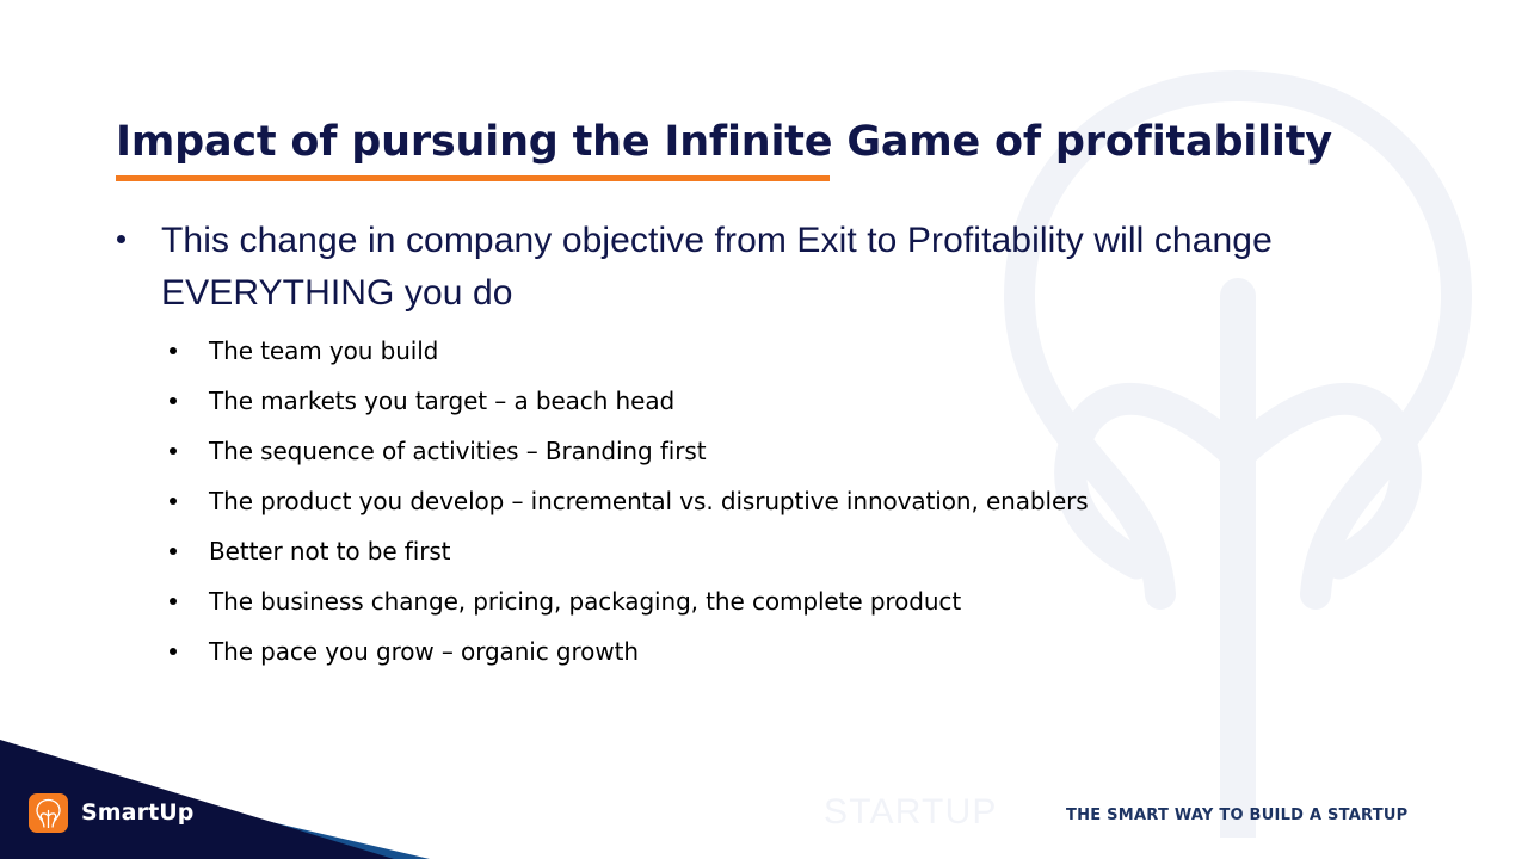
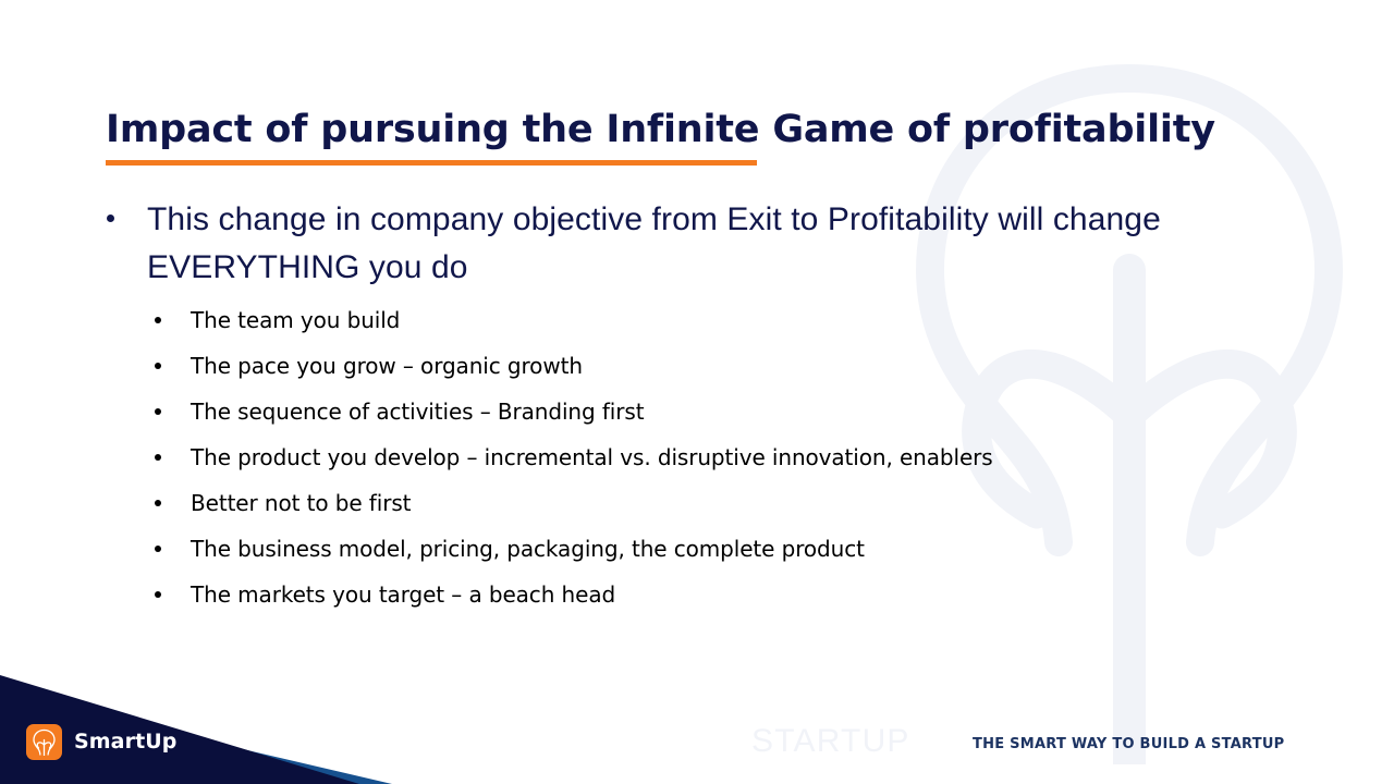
  Impact of pursuing the Infinite Game of profitability
  This change in company objective from Exit to Profitability will change EVERYTHING you do
  The team you build
- The markets you target – a beach head
+ The pace you grow – organic growth
  The sequence of activities – Branding first
  The product you develop – incremental vs. disruptive innovation, enablers
  Better not to be first
- The business change, pricing, packaging, the complete product
+ The business model, pricing, packaging, the complete product
- The pace you grow – organic growth
+ The markets you target – a beach head
  SmartUp
  THE SMART WAY TO BUILD A STARTUP
